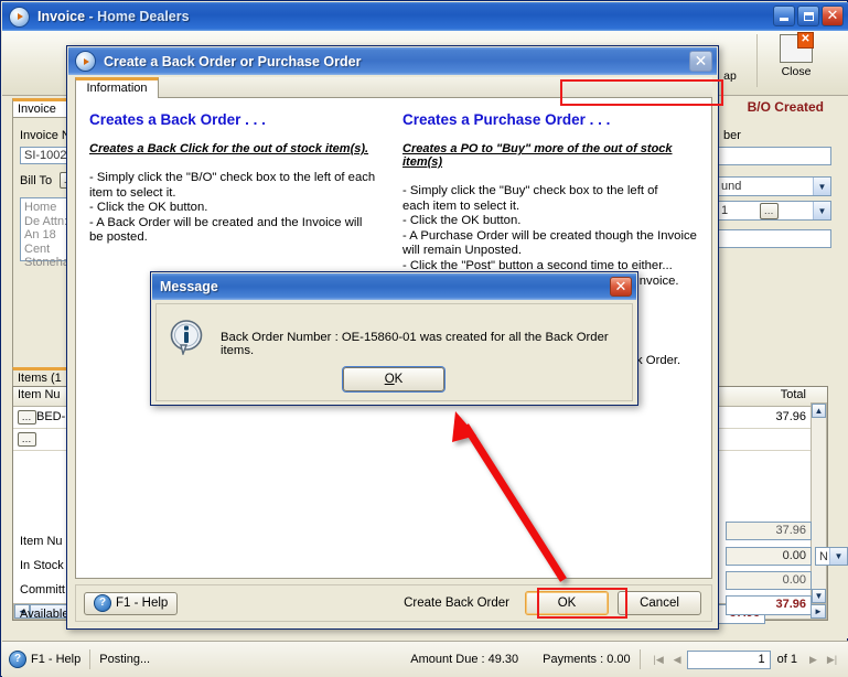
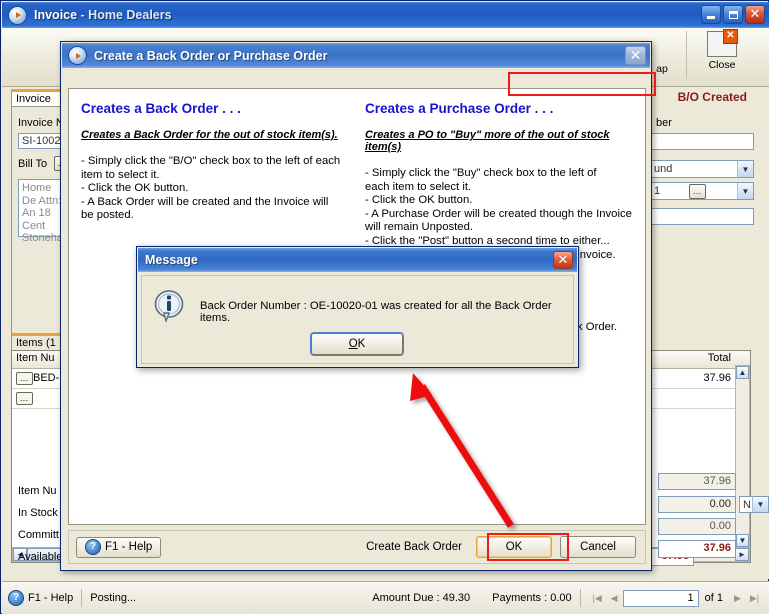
  Invoice - Home Dealers
  ✕
  ap
  ✕
  Close
  B/O Created
  Invoice
  Invoice
  SI-1002
  Bill To
  Home De Attn An 18 Cent Stoneh
  ber
  und
  ▼
  1
  …
  ▼
  Items (1
  Item Nu
  Total
  … BED-
  37.96
  …
  ▲
  ▼
  ◄
  ►
  Item Nu
  In Stock
  Committ
  Availabl
  37.96
  0.00
  N
  ▼
  0.00
  37.96
  ?
  F1 - Help
  Posting...
  Amount Due : 49.30
  Payments : 0.00
  |◀
  ◀
  1
  of 1
  ▶
  ▶|
  Create a Back Order or Purchase Order
  ✕
- Information
  Creates a Back Order . . .
- Creates a Back Click for the out of stock item(s).
+ Creates a Back Order for the out of stock item(s).
  - Simply click the "B/O" check box to the left of each
  item to select it.
  - Click the OK button.
  - A Back Order will be created and the Invoice will
  be posted.
  Creates a Purchase Order . . .
  Creates a PO to "Buy" more of the out of stock item(s)
  - Simply click the "Buy" check box to the left of
  each item to select it.
  - Click the OK button.
  - A Purchase Order will be created though the Invoice
  will remain Unposted.
  - Click the "Post" button a second time to either...
  k Order.
  ?
  F1 - Help
  Create Back Order
  OK
  Cancel
  Message
  ✕
- Back Order Number : OE-15860-01 was created for all the Back Order items.
+ Back Order Number : OE-10020-01 was created for all the Back Order items.
  O
  K
